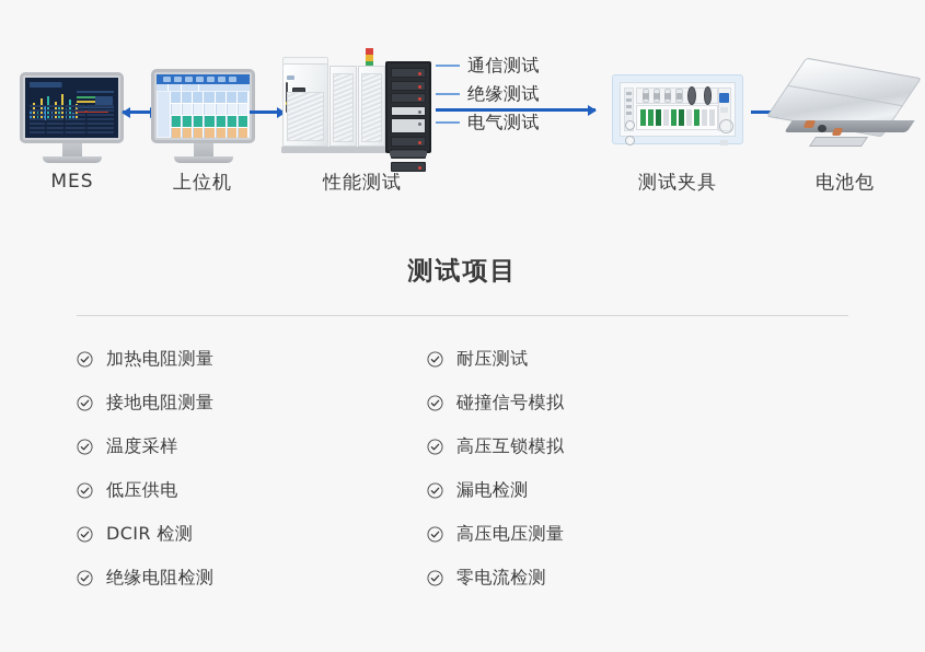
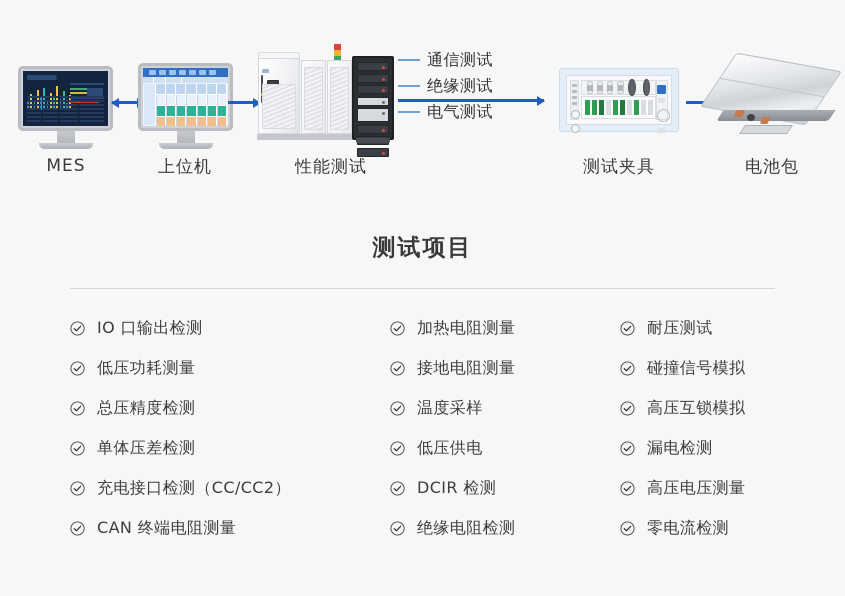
  MES
  上位机
  性能测试
  通信测试
  绝缘测试
  电气测试
  测试夹具
  电池包
  测试项目
+ IO 口输出检测
+ 低压功耗测量
+ 总压精度检测
+ 单体压差检测
+ 充电接口检测（CC/CC2）
+ CAN 终端电阻测量
  加热电阻测量
  接地电阻测量
  温度采样
  低压供电
  DCIR 检测
  绝缘电阻检测
  耐压测试
  碰撞信号模拟
  高压互锁模拟
  漏电检测
  高压电压测量
  零电流检测
